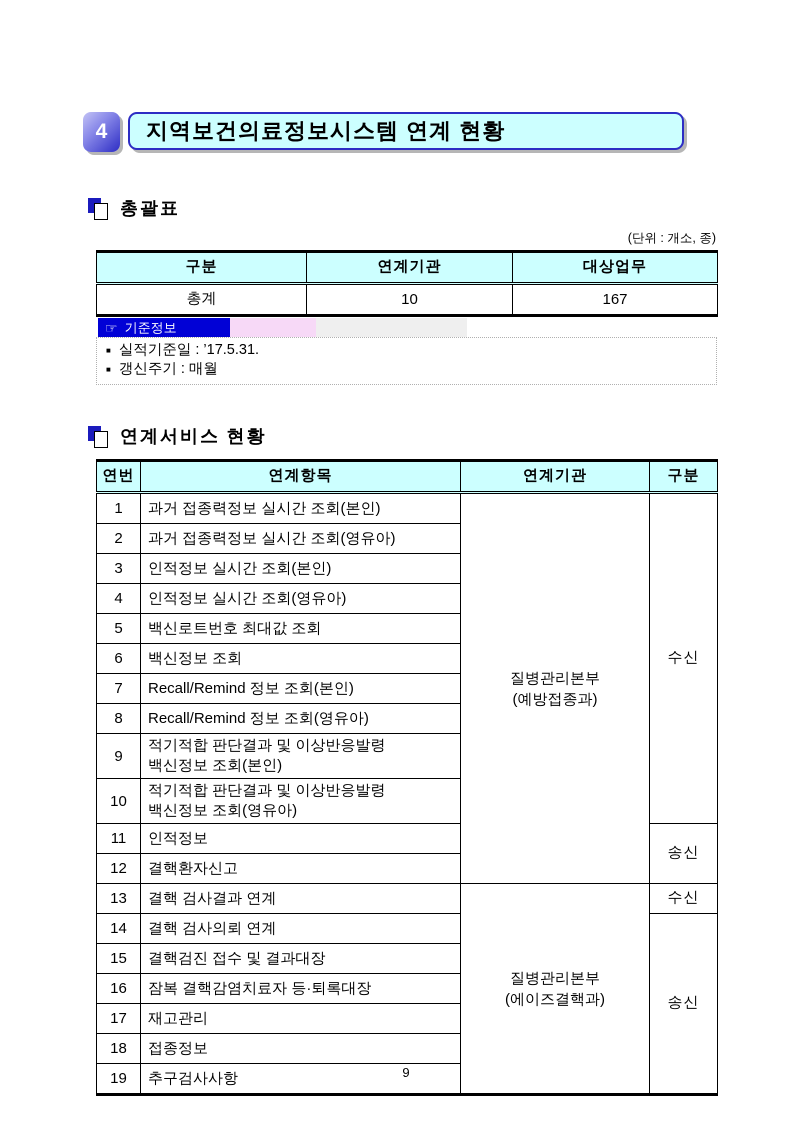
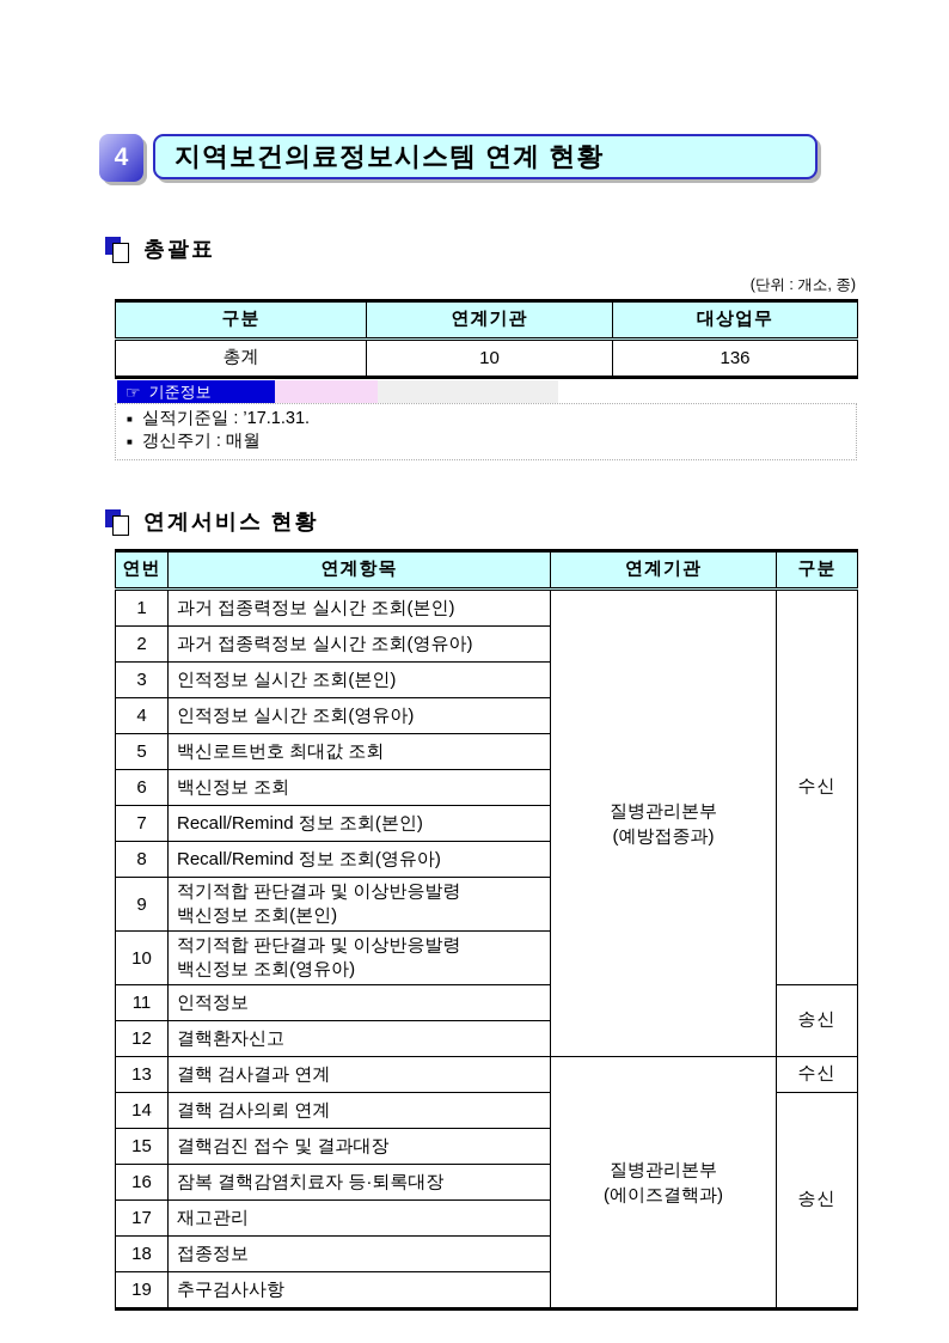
  4
  지역보건의료정보시스템 연계 현황
  총괄표
  (단위 : 개소, 종)
  구분	연계기관	대상업무
- 총계	10	167
+ 총계	10	136
  ☞
  기준정보
  ■
- 실적기준일 : ’17.5.31.
+ 실적기준일 : ’17.1.31.
  ■
  갱신주기 : 매월
  연계서비스 현황
  연번	연계항목	연계기관	구분
  1	과거 접종력정보 실시간 조회(본인)	질병관리본부 (예방접종과)	수신
  2	과거 접종력정보 실시간 조회(영유아)
  3	인적정보 실시간 조회(본인)
  4	인적정보 실시간 조회(영유아)
  5	백신로트번호 최대값 조회
  6	백신정보 조회
  7	Recall/Remind 정보 조회(본인)
  8	Recall/Remind 정보 조회(영유아)
  9	적기적합 판단결과 및 이상반응발령 백신정보 조회(본인)
  10	적기적합 판단결과 및 이상반응발령 백신정보 조회(영유아)
  11	인적정보	송신
  12	결핵환자신고
  13	결핵 검사결과 연계	질병관리본부 (에이즈결핵과)	수신
  14	결핵 검사의뢰 연계	송신
  15	결핵검진 접수 및 결과대장
  16	잠복 결핵감염치료자 등·퇴록대장
  17	재고관리
  18	접종정보
  19	추구검사사항
- 9
